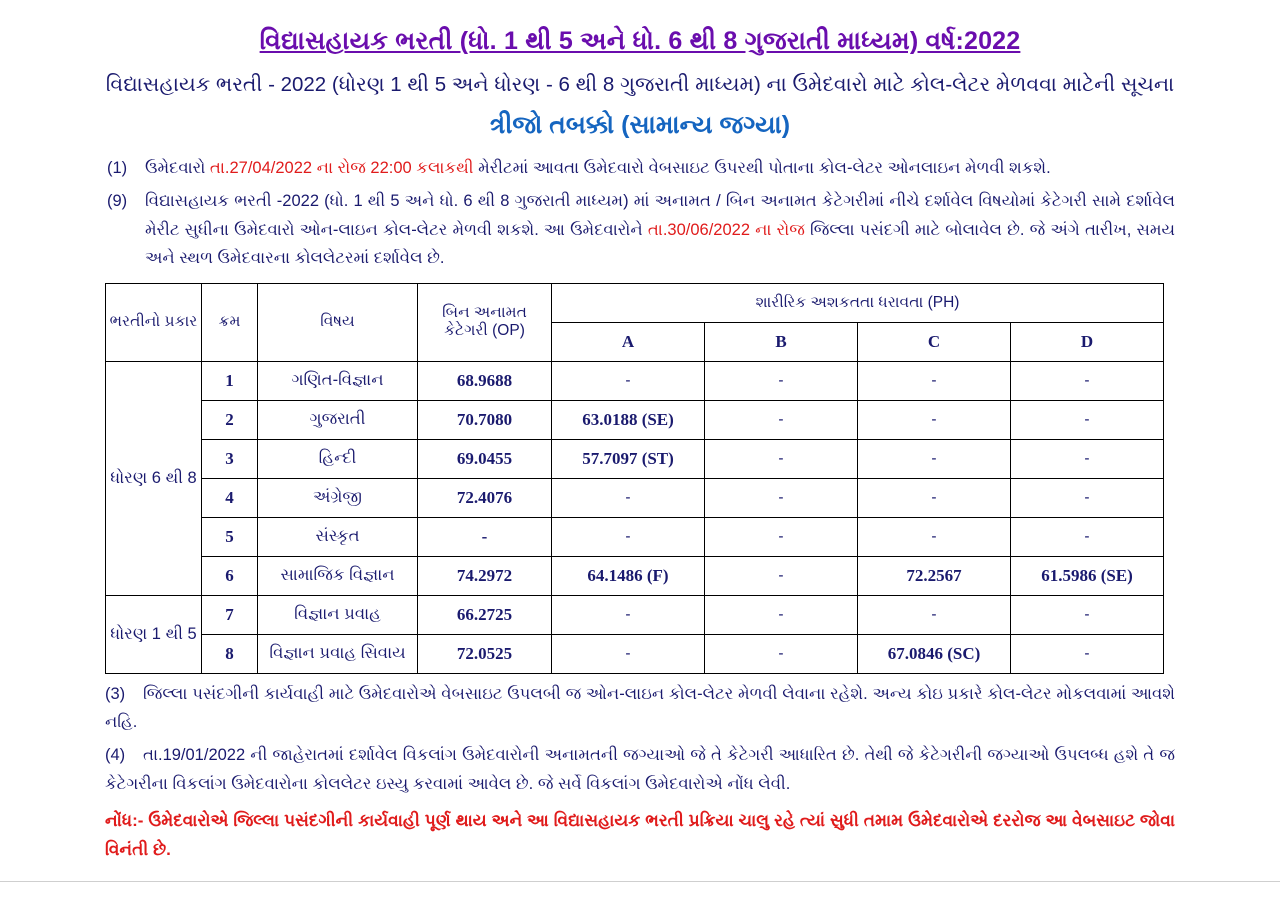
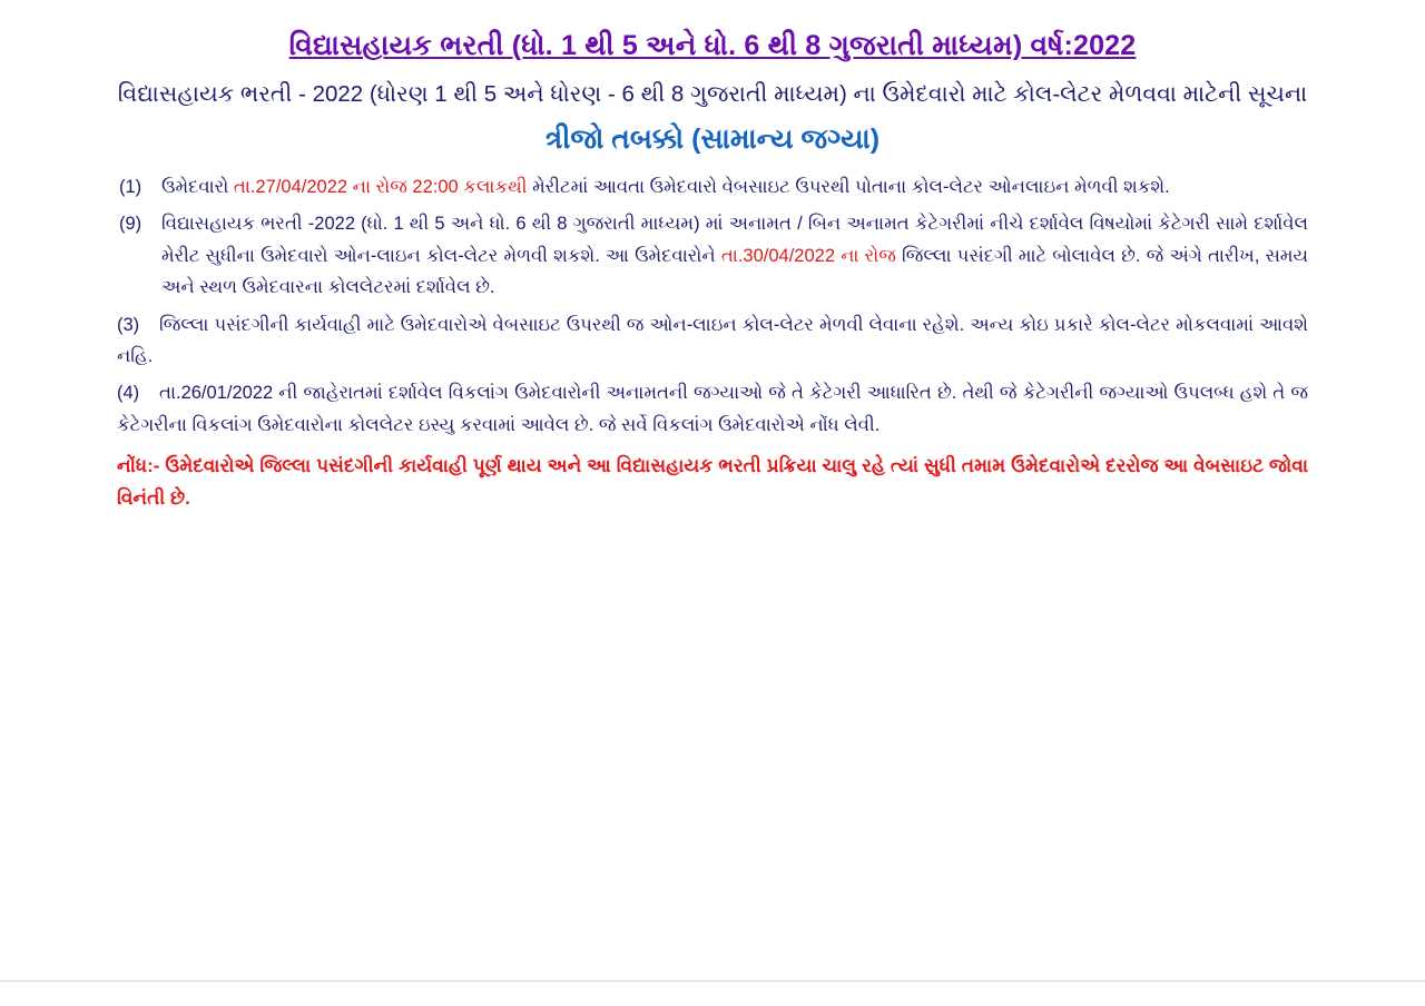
  વિદ્યાસહાયક ભરતી (ધો. 1 થી 5 અને ધો. 6 થી 8 ગુજરાતી માધ્યમ) વર્ષ:2022
  વિદ્યાસહાયક ભરતી - 2022 (ધોરણ 1 થી 5 અને ધોરણ - 6 થી 8 ગુજરાતી માધ્યમ) ના ઉમેદવારો માટે કોલ-લેટર મેળવવા માટેની સૂચના
  ત્રીજો તબક્કો (સામાન્ય જગ્યા)
  (1)
  ઉમેદવારો તા.27/04/2022 ના રોજ 22:00 કલાકથી મેરીટમાં આવતા ઉમેદવારો વેબસાઇટ ઉપરથી પોતાના કોલ-લેટર ઓનલાઇન મેળવી શકશે.
  (9)
- વિદ્યાસહાયક ભરતી -2022 (ધો. 1 થી 5 અને ધો. 6 થી 8 ગુજરાતી માધ્યમ) માં અનામત / બિન અનામત કેટેગરીમાં નીચે દર્શાવેલ વિષયોમાં કેટેગરી સામે દર્શાવેલ મેરીટ સુધીના ઉમેદવારો ઓન-લાઇન કોલ-લેટર મેળવી શકશે. આ ઉમેદવારોને તા.30/06/2022 ના રોજ જિલ્લા પસંદગી માટે બોલાવેલ છે. જે અંગે તારીખ, સમય અને સ્થળ ઉમેદવારના કોલલેટરમાં દર્શાવેલ છે.
+ વિદ્યાસહાયક ભરતી -2022 (ધો. 1 થી 5 અને ધો. 6 થી 8 ગુજરાતી માધ્યમ) માં અનામત / બિન અનામત કેટેગરીમાં નીચે દર્શાવેલ વિષયોમાં કેટેગરી સામે દર્શાવેલ મેરીટ સુધીના ઉમેદવારો ઓન-લાઇન કોલ-લેટર મેળવી શકશે. આ ઉમેદવારોને તા.30/04/2022 ના રોજ જિલ્લા પસંદગી માટે બોલાવેલ છે. જે અંગે તારીખ, સમય અને સ્થળ ઉમેદવારના કોલલેટરમાં દર્શાવેલ છે.
- ભરતીનો પ્રકાર	ક્રમ	વિષય	બિન અનામત કેટેગરી (OP)	શારીરિક અશકતતા ધરાવતા (PH)
- A	B	C	D
- ધોરણ 6 થી 8	1	ગણિત-વિજ્ઞાન	68.9688	-	-	-	-
- 2	ગુજરાતી	70.7080	63.0188 (SE)	-	-	-
- 3	હિન્દી	69.0455	57.7097 (ST)	-	-	-
- 4	અંગ્રેજી	72.4076	-	-	-	-
- 5	સંસ્કૃત	-	-	-	-	-
- 6	સામાજિક વિજ્ઞાન	74.2972	64.1486 (F)	-	72.2567	61.5986 (SE)
- ધોરણ 1 થી 5	7	વિજ્ઞાન પ્રવાહ	66.2725	-	-	-	-
- 8	વિજ્ઞાન પ્રવાહ સિવાય	72.0525	-	-	67.0846 (SC)	-
- (3) જિલ્લા પસંદગીની કાર્યવાહી માટે ઉમેદવારોએ વેબસાઇટ ઉપલબી જ ઓન-લાઇન કોલ-લેટર મેળવી લેવાના રહેશે. અન્ય કોઇ પ્રકારે કોલ-લેટર મોકલવામાં આવશે નહિ.
+ (3) જિલ્લા પસંદગીની કાર્યવાહી માટે ઉમેદવારોએ વેબસાઇટ ઉપરથી જ ઓન-લાઇન કોલ-લેટર મેળવી લેવાના રહેશે. અન્ય કોઇ પ્રકારે કોલ-લેટર મોકલવામાં આવશે નહિ.
- (4) તા.19/01/2022 ની જાહેરાતમાં દર્શાવેલ વિકલાંગ ઉમેદવારોની અનામતની જગ્યાઓ જે તે કેટેગરી આધારિત છે. તેથી જે કેટેગરીની જગ્યાઓ ઉપલબ્ધ હશે તે જ કેટેગરીના વિકલાંગ ઉમેદવારોના કોલલેટર ઇસ્યુ કરવામાં આવેલ છે. જે સર્વે વિકલાંગ ઉમેદવારોએ નોંધ લેવી.
+ (4) તા.26/01/2022 ની જાહેરાતમાં દર્શાવેલ વિકલાંગ ઉમેદવારોની અનામતની જગ્યાઓ જે તે કેટેગરી આધારિત છે. તેથી જે કેટેગરીની જગ્યાઓ ઉપલબ્ધ હશે તે જ કેટેગરીના વિકલાંગ ઉમેદવારોના કોલલેટર ઇસ્યુ કરવામાં આવેલ છે. જે સર્વે વિકલાંગ ઉમેદવારોએ નોંધ લેવી.
  નોંધ:- ઉમેદવારોએ જિલ્લા પસંદગીની કાર્યવાહી પૂર્ણ થાય અને આ વિદ્યાસહાયક ભરતી પ્રક્રિયા ચાલુ રહે ત્યાં સુધી તમામ ઉમેદવારોએ દરરોજ આ વેબસાઇટ જોવા વિનંતી છે.
